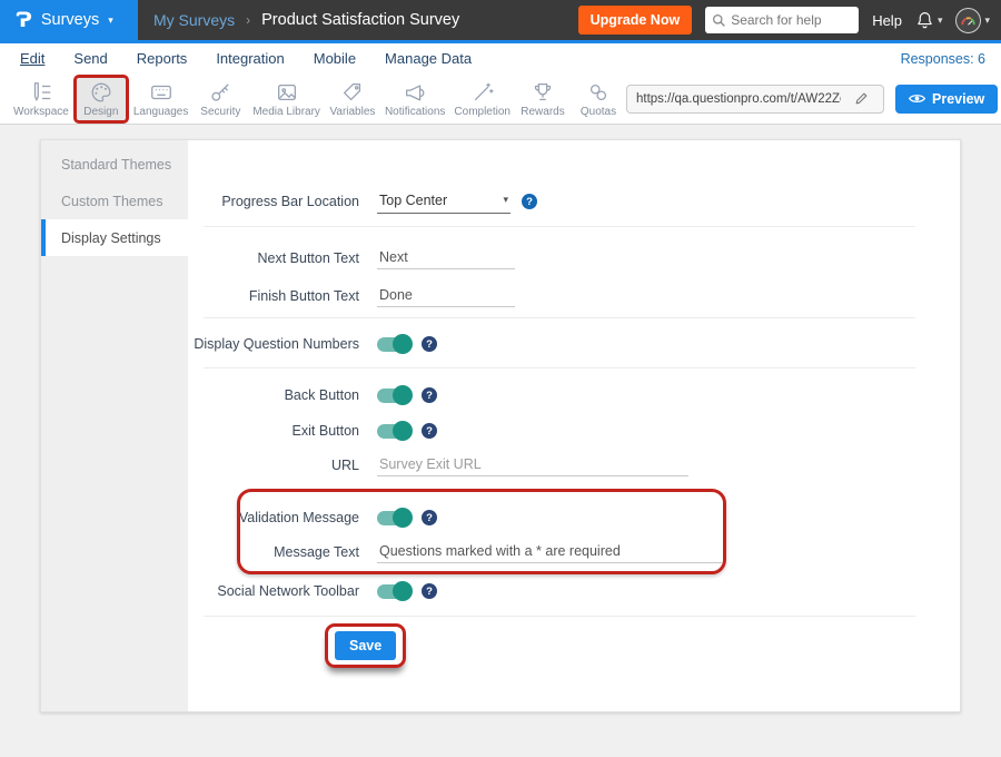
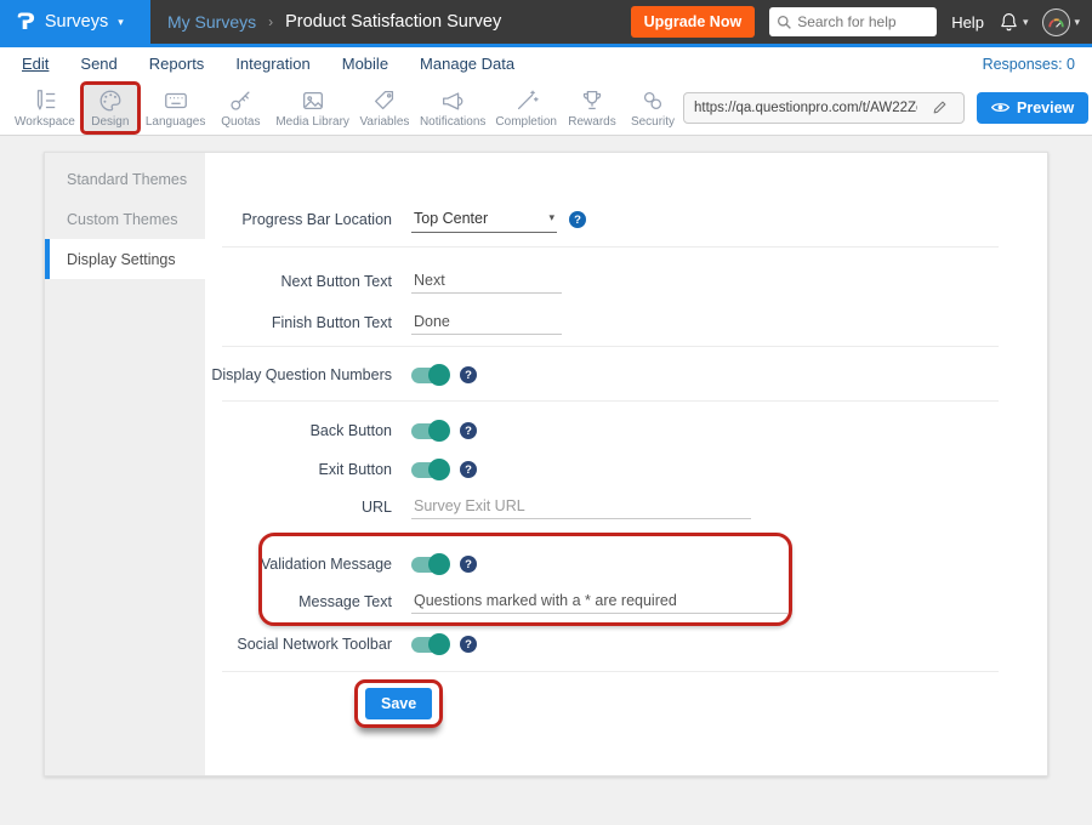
  Ɂ
  Surveys
  ▾
  My Surveys
  ›
  Product Satisfaction Survey
  Upgrade Now
  Search for help
  Help
  ▾
  ▾
  Edit
  Send
  Reports
  Integration
  Mobile
  Manage Data
- Responses: 6
+ Responses: 0
  Workspace
  Design
  Languages
- Security
+ Quotas
  Media Library
  Variables
  Notifications
  Completion
  Rewards
- Quotas
+ Security
  https://qa.questionpro.com/t/AW22Z
  Preview
  Standard Themes
  Custom Themes
  Display Settings
  Progress Bar Location
  Top Center
  ▾
  ?
  Next Button Text
  Next
  Finish Button Text
  Done
  Display Question Numbers
  ?
  Back Button
  ?
  Exit Button
  ?
  URL
  Survey Exit URL
  Validation Message
  ?
  Message Text
  Questions marked with a * are required
  Social Network Toolbar
  ?
  Save
